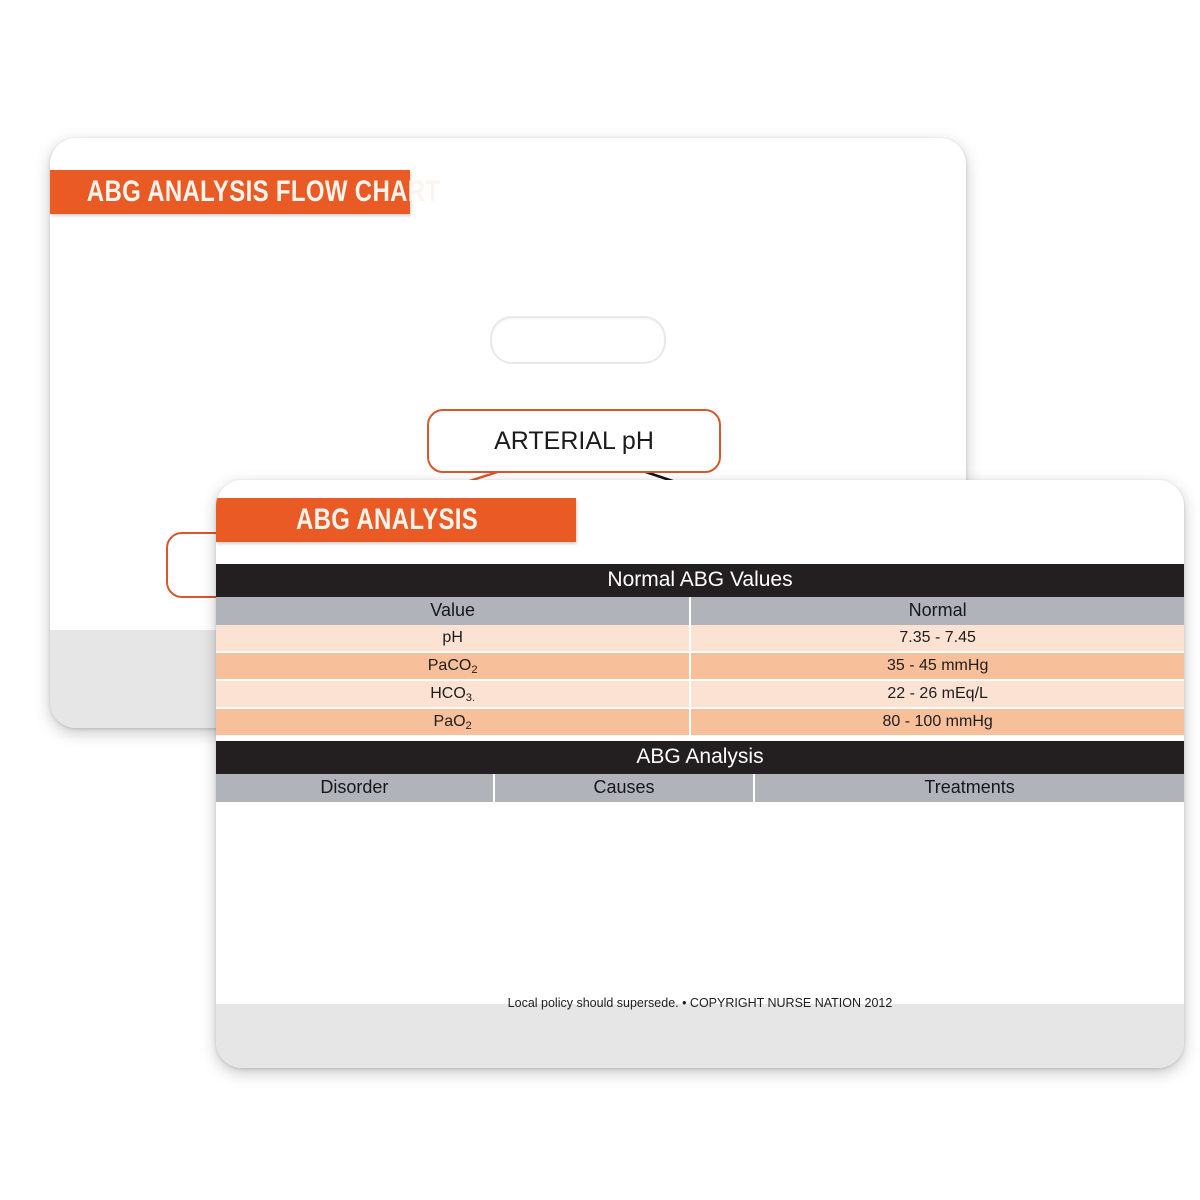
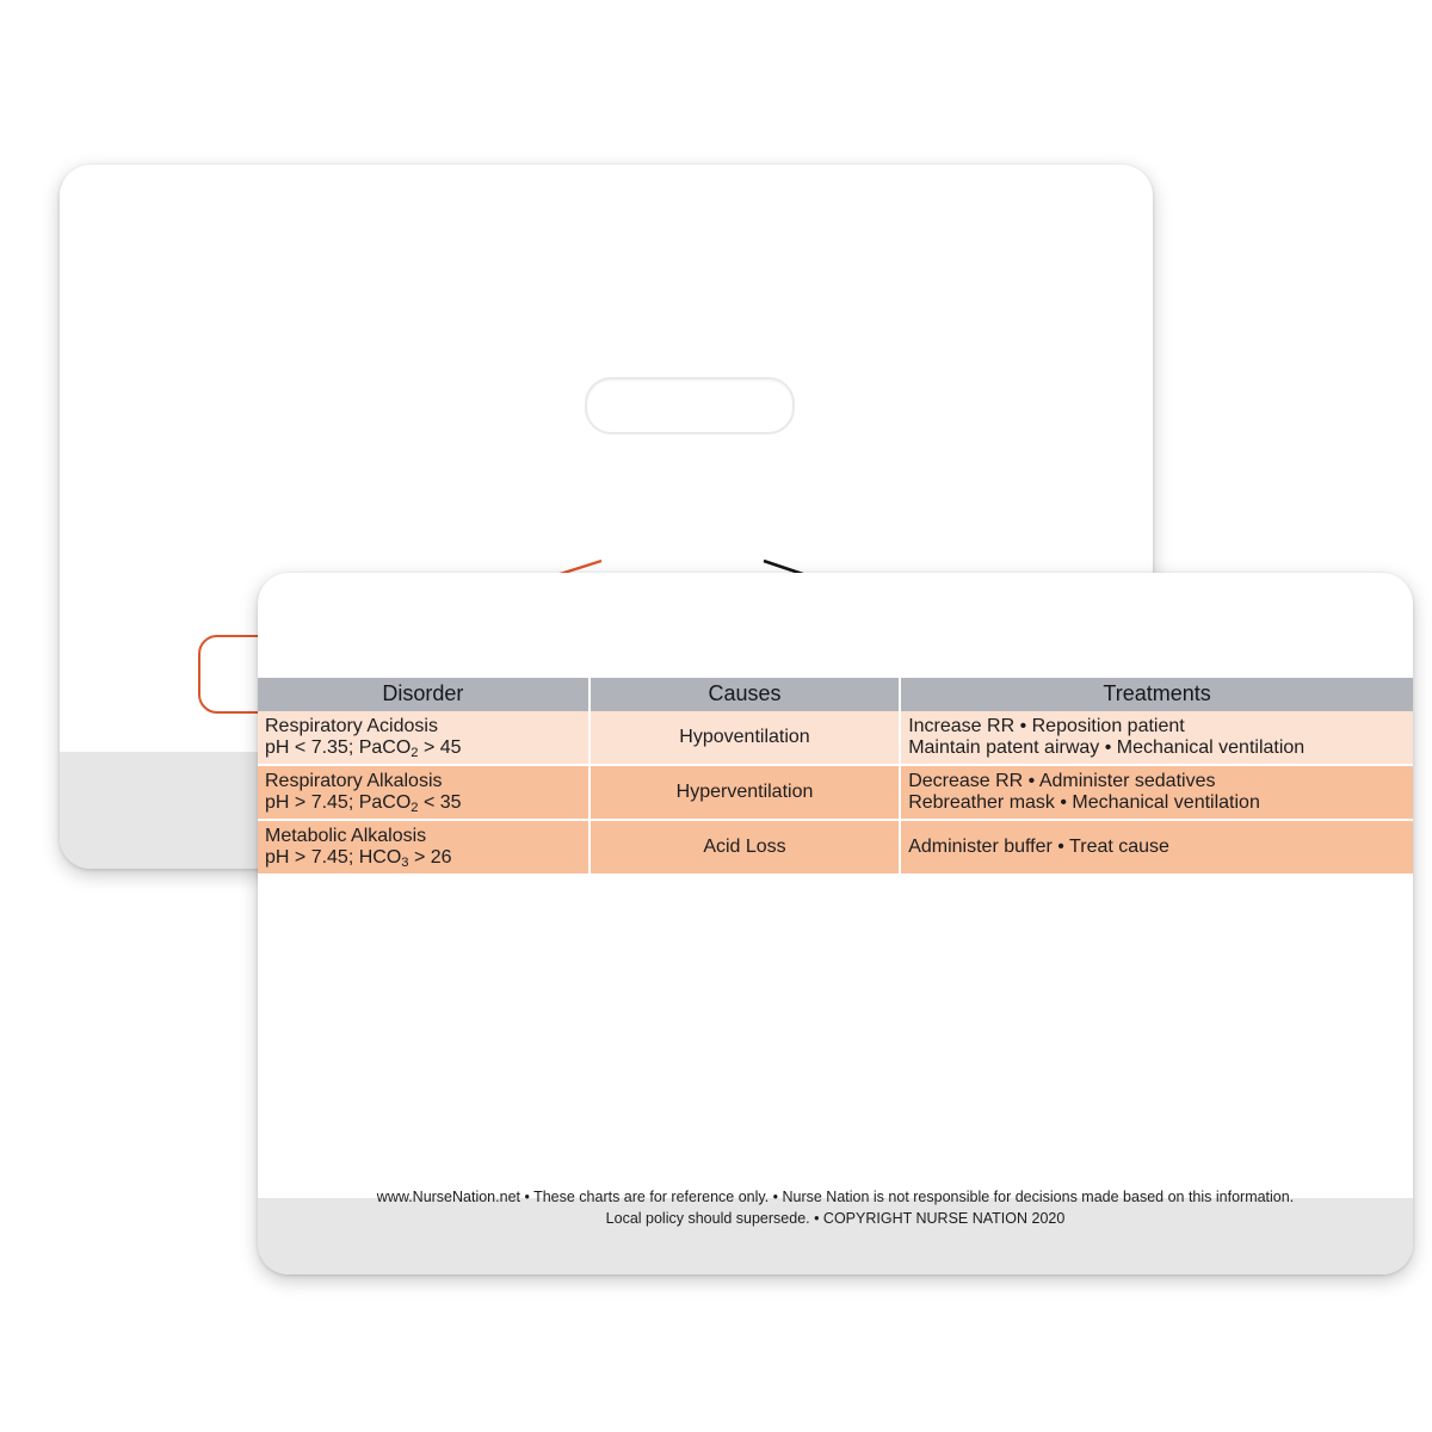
- ARTERIAL pH
- ABG ANALYSIS FLOW CHART
- ABG ANALYSIS
- Normal ABG Values
- Value	Normal
- pH	7.35 - 7.45
- PaCO2	35 - 45 mmHg
- HCO3.	22 - 26 mEq/L
- PaO2	80 - 100 mmHg
- ABG Analysis
  Disorder	Causes	Treatments
+ Respiratory Acidosis pH < 7.35; PaCO2 > 45	Hypoventilation	Increase RR • Reposition patient Maintain patent airway • Mechanical ventilation
+ Respiratory Alkalosis pH > 7.45; PaCO2 < 35	Hyperventilation	Decrease RR • Administer sedatives Rebreather mask • Mechanical ventilation
+ Metabolic Alkalosis pH > 7.45; HCO3 > 26	Acid Loss	Administer buffer • Treat cause
+ www.NurseNation.net • These charts are for reference only. • Nurse Nation is not responsible for decisions made based on this information.
- Local policy should supersede. • COPYRIGHT NURSE NATION 2012
+ Local policy should supersede. • COPYRIGHT NURSE NATION 2020
